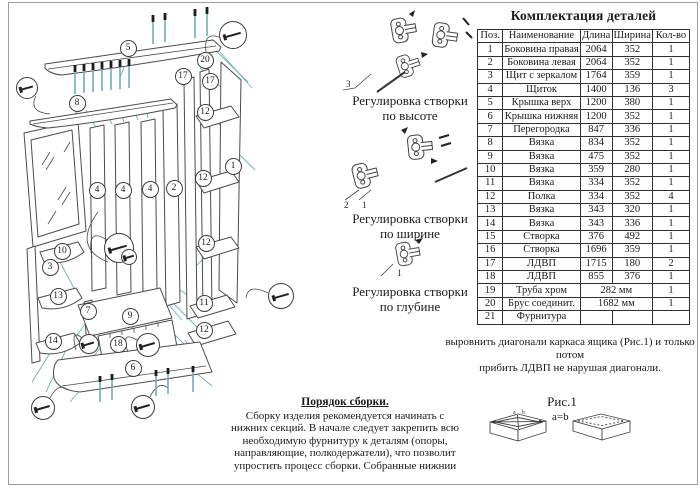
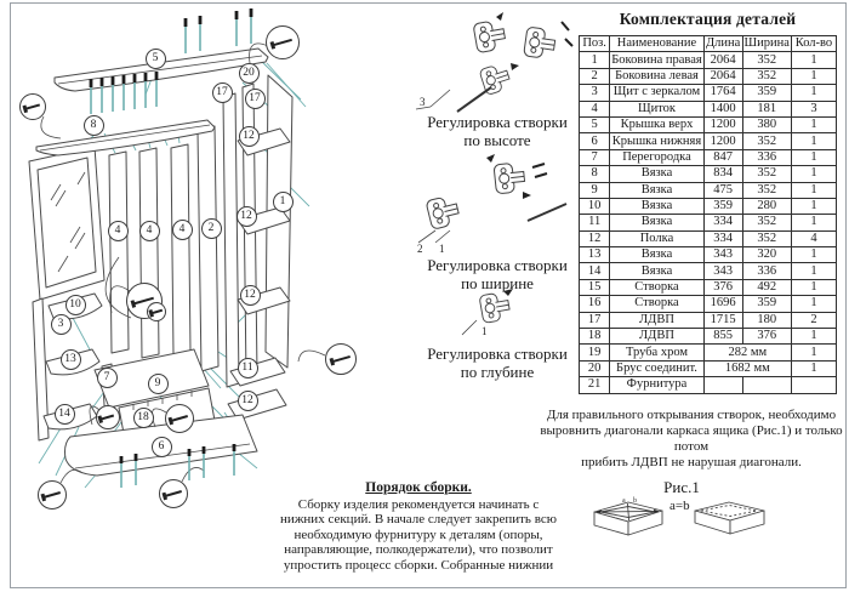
  5
  20
  17
  17
  8
  12
  1
  12
  4
  4
  4
  2
  12
  10
  3
  13
  11
  7
  9
  12
  14
  18
  6
  3
  2
  1
  1
  Регулировка створки
  по высоте
  Регулировка створки
  по ширине
  Регулировка створки
  по глубине
  Комплектация деталей
  Поз.	Наименование	Длина	Ширина	Кол-во
  1	Боковина правая	2064	352	1
  2	Боковина левая	2064	352	1
  3	Щит с зеркалом	1764	359	1
- 4	Щиток	1400	136	3
+ 4	Щиток	1400	181	3
  5	Крышка верх	1200	380	1
  6	Крышка нижняя	1200	352	1
  7	Перегородка	847	336	1
  8	Вязка	834	352	1
  9	Вязка	475	352	1
  10	Вязка	359	280	1
  11	Вязка	334	352	1
  12	Полка	334	352	4
  13	Вязка	343	320	1
  14	Вязка	343	336	1
  15	Створка	376	492	1
  16	Створка	1696	359	1
  17	ЛДВП	1715	180	2
  18	ЛДВП	855	376	1
  19	Труба хром	282 мм	1
  20	Брус соединит.	1682 мм	1
  21	Фурнитура
+ Для правильного открывания створок, необходимо
  выровнить диагонали каркаса ящика (Рис.1) и только потом
  прибить ЛДВП не нарушая диагонали.
  Рис.1
  a=b
  Порядок сборки.
  Сборку изделия рекомендуется начинать с
  нижних секций. В начале следует закрепить всю
  необходимую фурнитуру к деталям (опоры,
  направляющие, полкодержатели), что позволит
  упростить процесс сборки. Собранные нижнии
